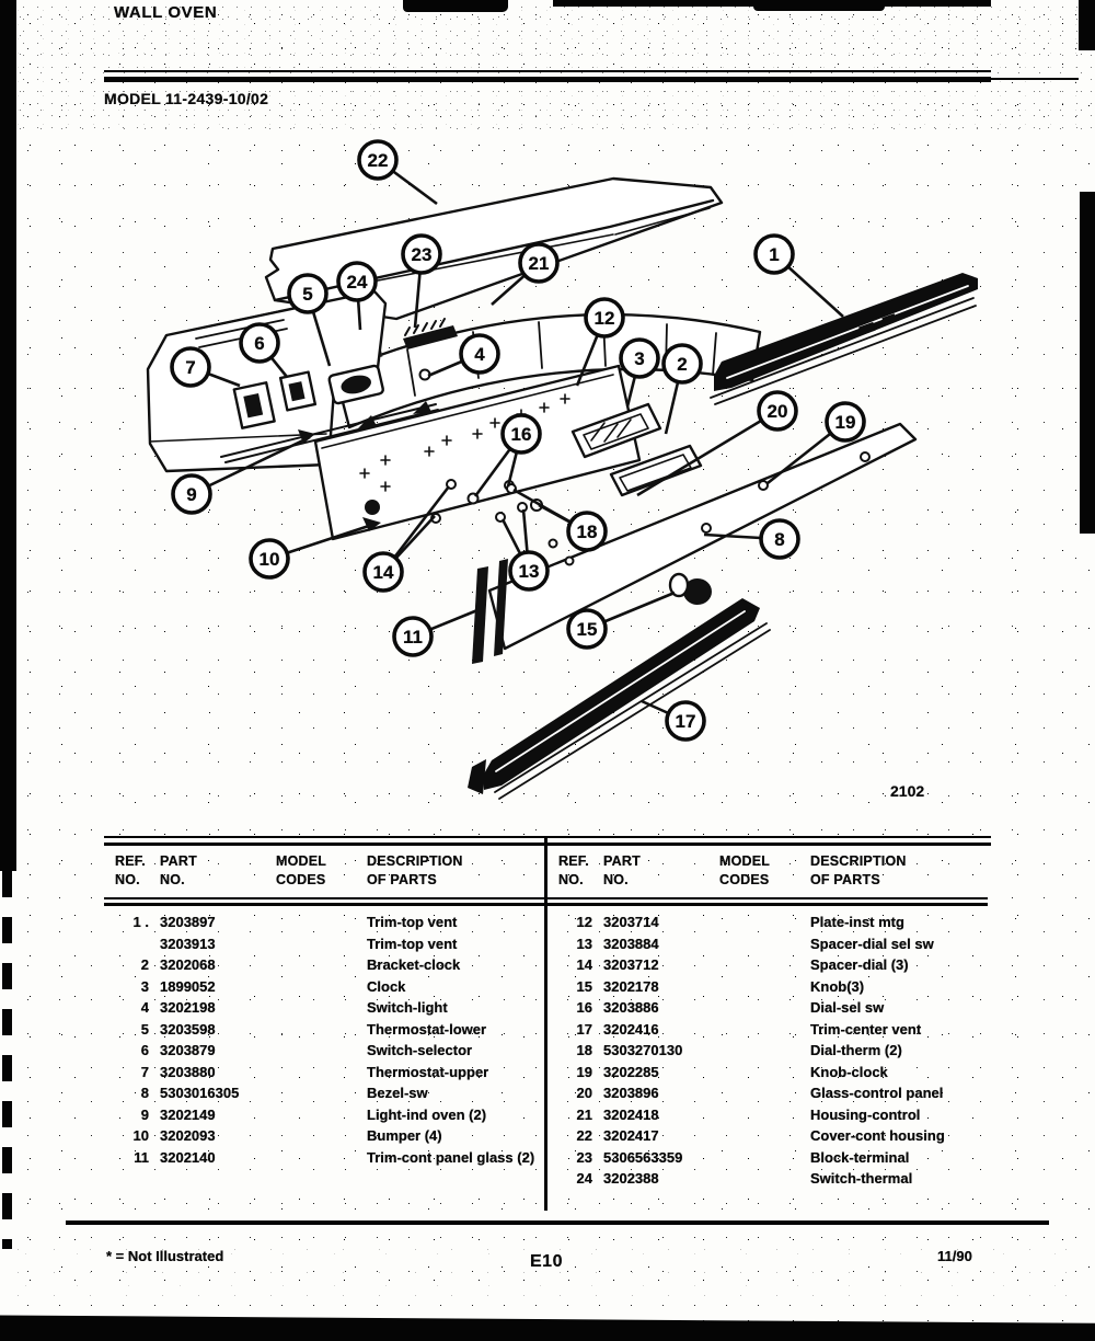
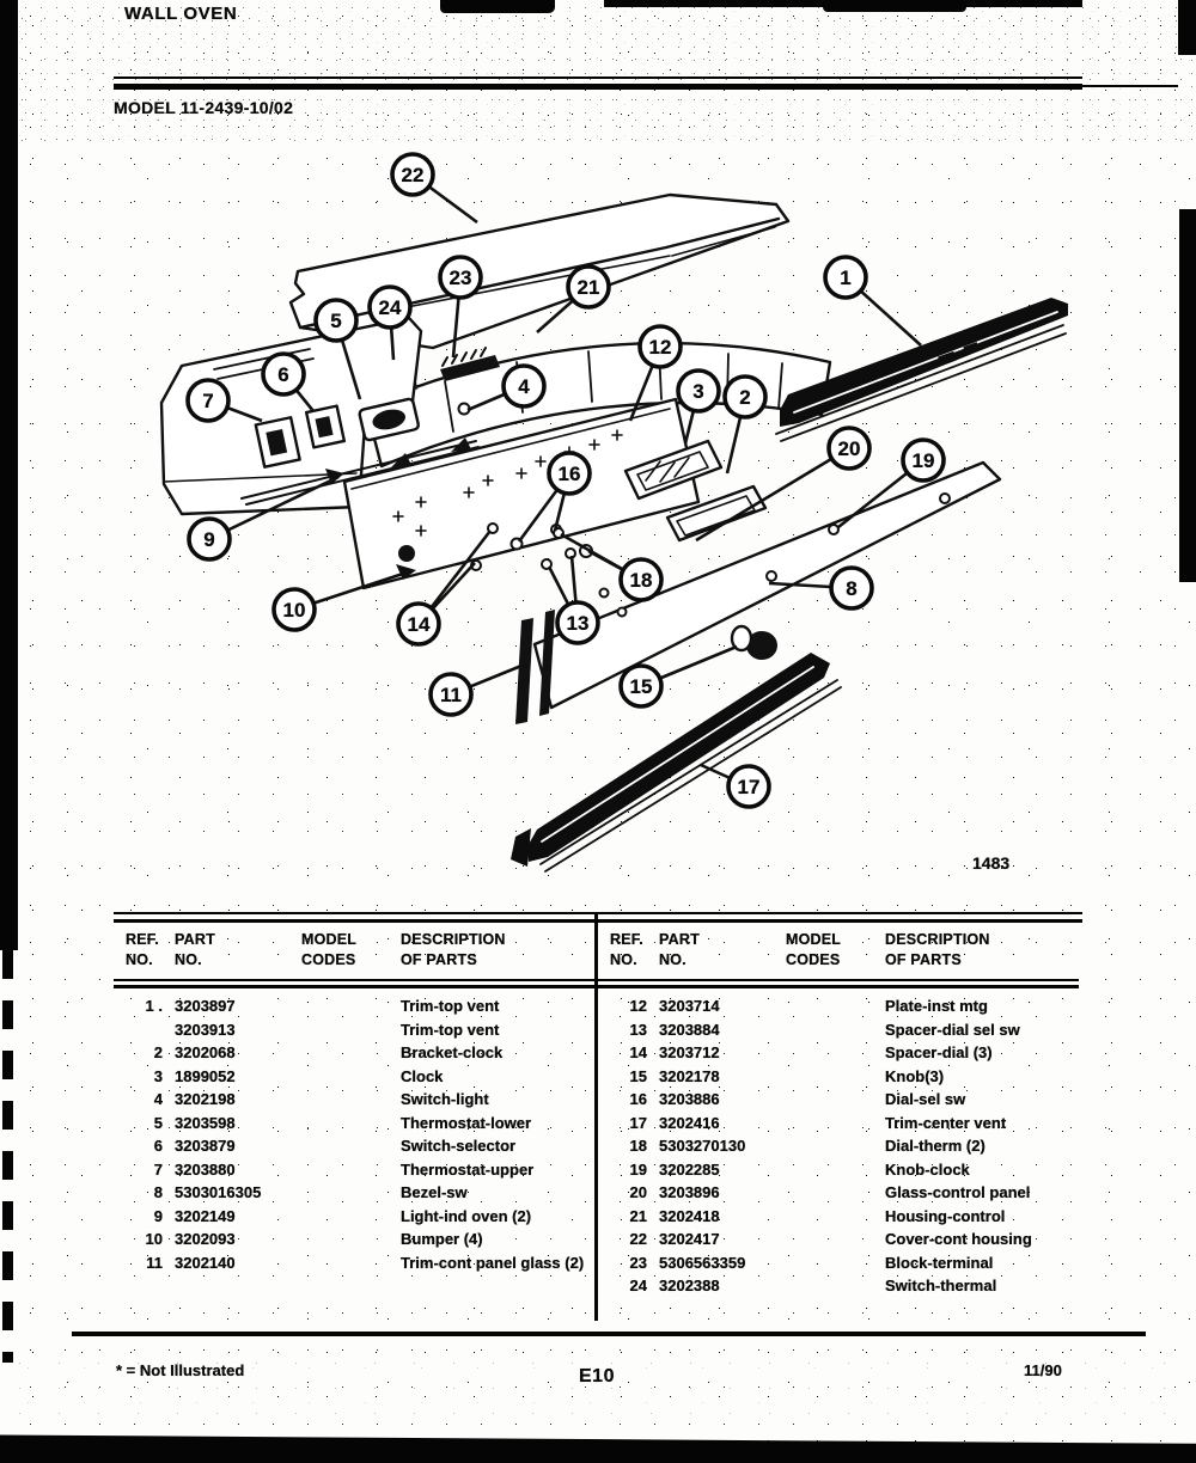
  WALL OVEN
  MODEL 11-2439-10/02
  22
  23
  24
  21
  1
  5
  12
  6
  7
  4
  3
  2
  20
  19
  16
  9
  18
  8
  10
  14
  13
  11
  15
  17
- 2102
+ 1483
  REF.
  NO.
  PART
  NO.
  MODEL
  CODES
  DESCRIPTION
  OF PARTS
  1 .
  3203897
  Trim-top vent
  3203913
  Trim-top vent
  2
  3202068
  Bracket-clock
  3
  1899052
  Clock
  4
  3202198
  Switch-light
  5
  3203598
  Thermostat-lower
  6
  3203879
  Switch-selector
  7
  3203880
  Thermostat-upper
  8
  5303016305
  Bezel-sw
  9
  3202149
  Light-ind oven (2)
  10
  3202093
  Bumper (4)
  11
  3202140
  Trim-cont panel glass (2)
  REF.
  NO.
  PART
  NO.
  MODEL
  CODES
  DESCRIPTION
  OF PARTS
  12
  3203714
  Plate-inst mtg
  13
  3203884
  Spacer-dial sel sw
  14
  3203712
  Spacer-dial (3)
  15
  3202178
  Knob(3)
  16
  3203886
  Dial-sel sw
  17
  3202416
  Trim-center vent
  18
  5303270130
  Dial-therm (2)
  19
  3202285
  Knob-clock
  20
  3203896
  Glass-control panel
  21
  3202418
  Housing-control
  22
  3202417
  Cover-cont housing
  23
  5306563359
  Block-terminal
  24
  3202388
  Switch-thermal
  * = Not Illustrated
  E10
  11/90
